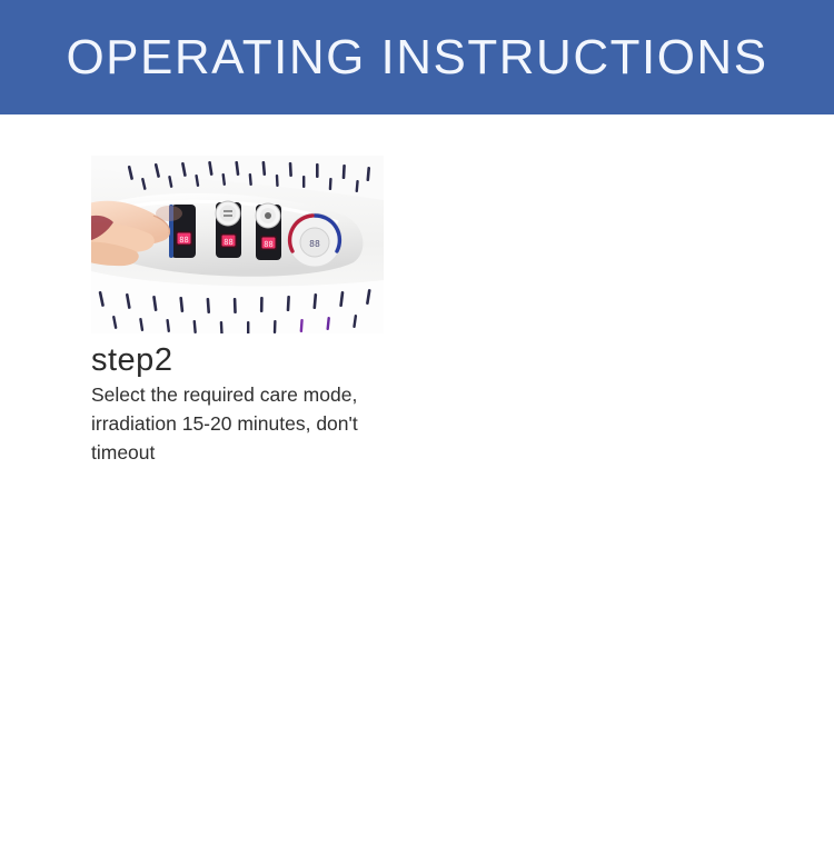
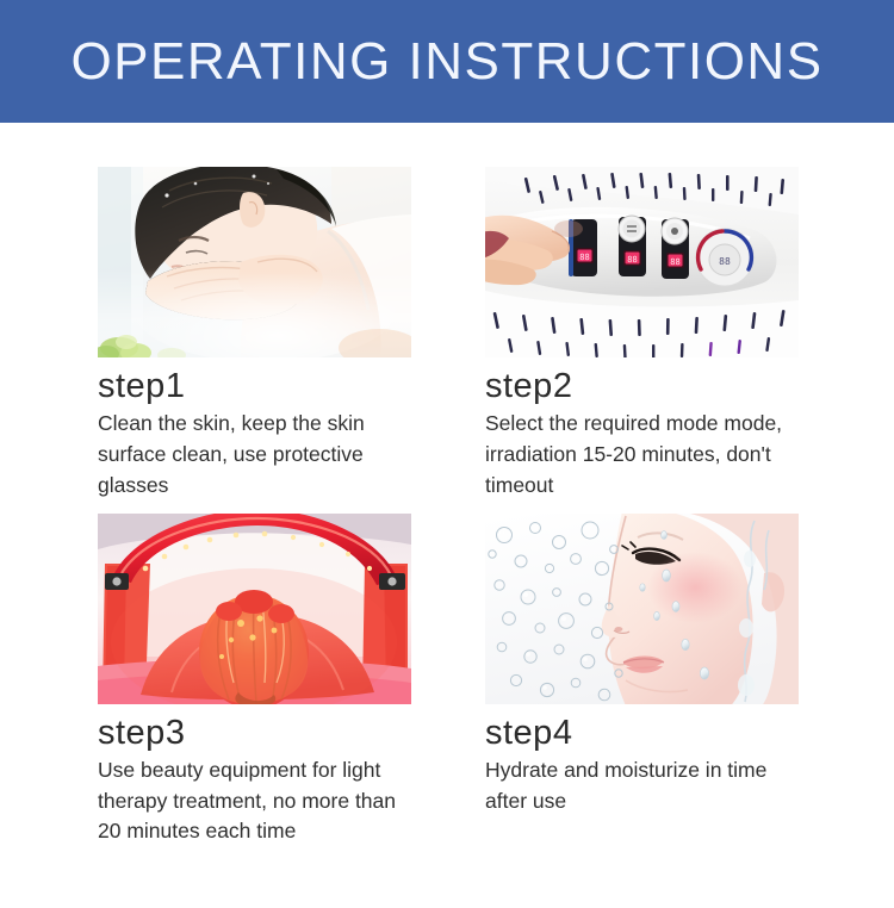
  OPERATING INSTRUCTIONS
+ step1
+ Clean the skin, keep the skin surface clean, use protective glasses
  88
  88
  88
  88
  step2
- Select the required care mode, irradiation 15-20 minutes, don't timeout
+ Select the required mode mode, irradiation 15-20 minutes, don't timeout
+ step3
+ Use beauty equipment for light therapy treatment, no more than 20 minutes each time
+ step4
+ Hydrate and moisturize in time after use
